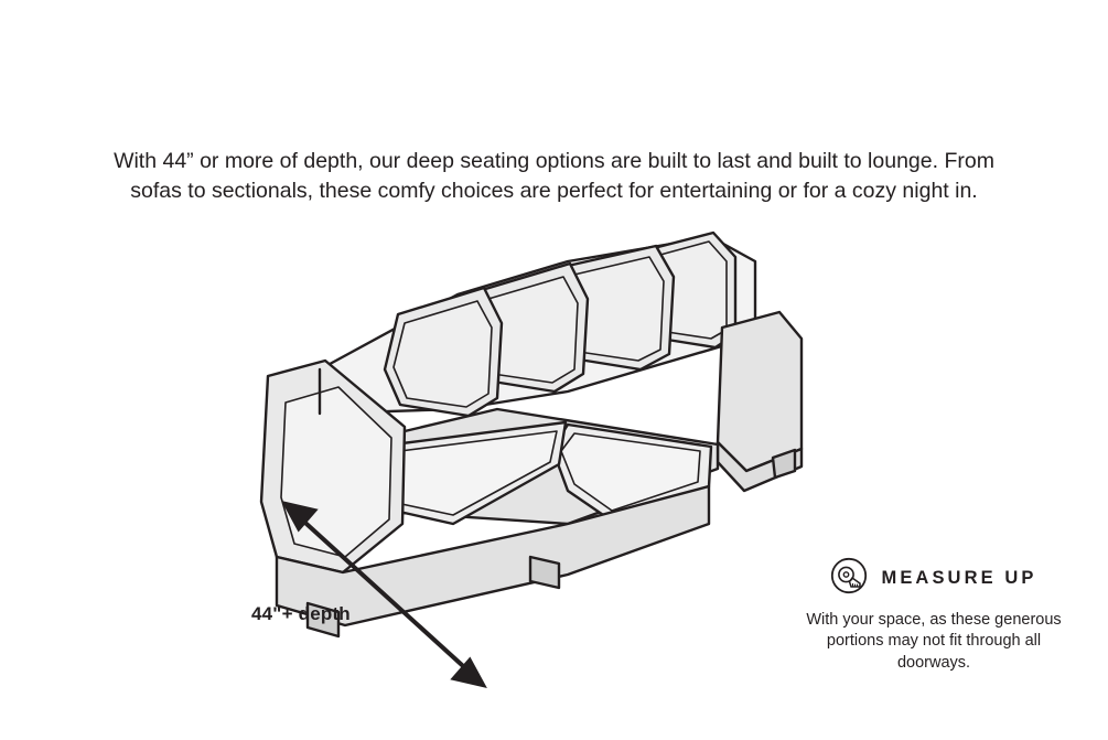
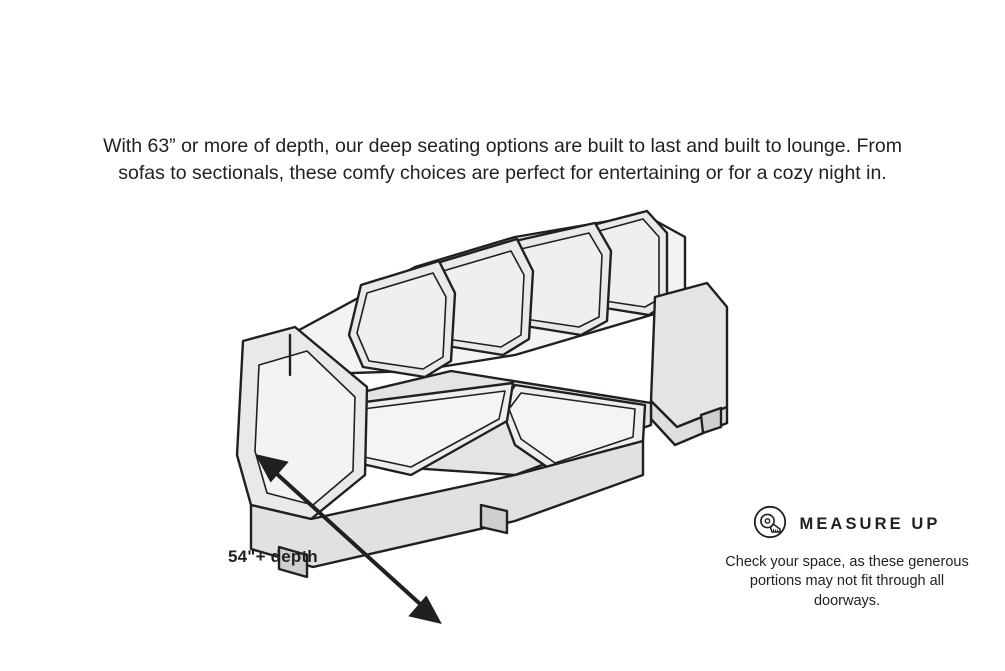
- With 44” or more of depth, our deep seating options are built to last and built to lounge. From sofas to sectionals, these comfy choices are perfect for entertaining or for a cozy night in.
+ With 63” or more of depth, our deep seating options are built to last and built to lounge. From sofas to sectionals, these comfy choices are perfect for entertaining or for a cozy night in.
- 44"+ depth
+ 54"+ depth
  MEASURE UP
- With your space, as these generous portions may not fit through all doorways.
+ Check your space, as these generous portions may not fit through all doorways.
